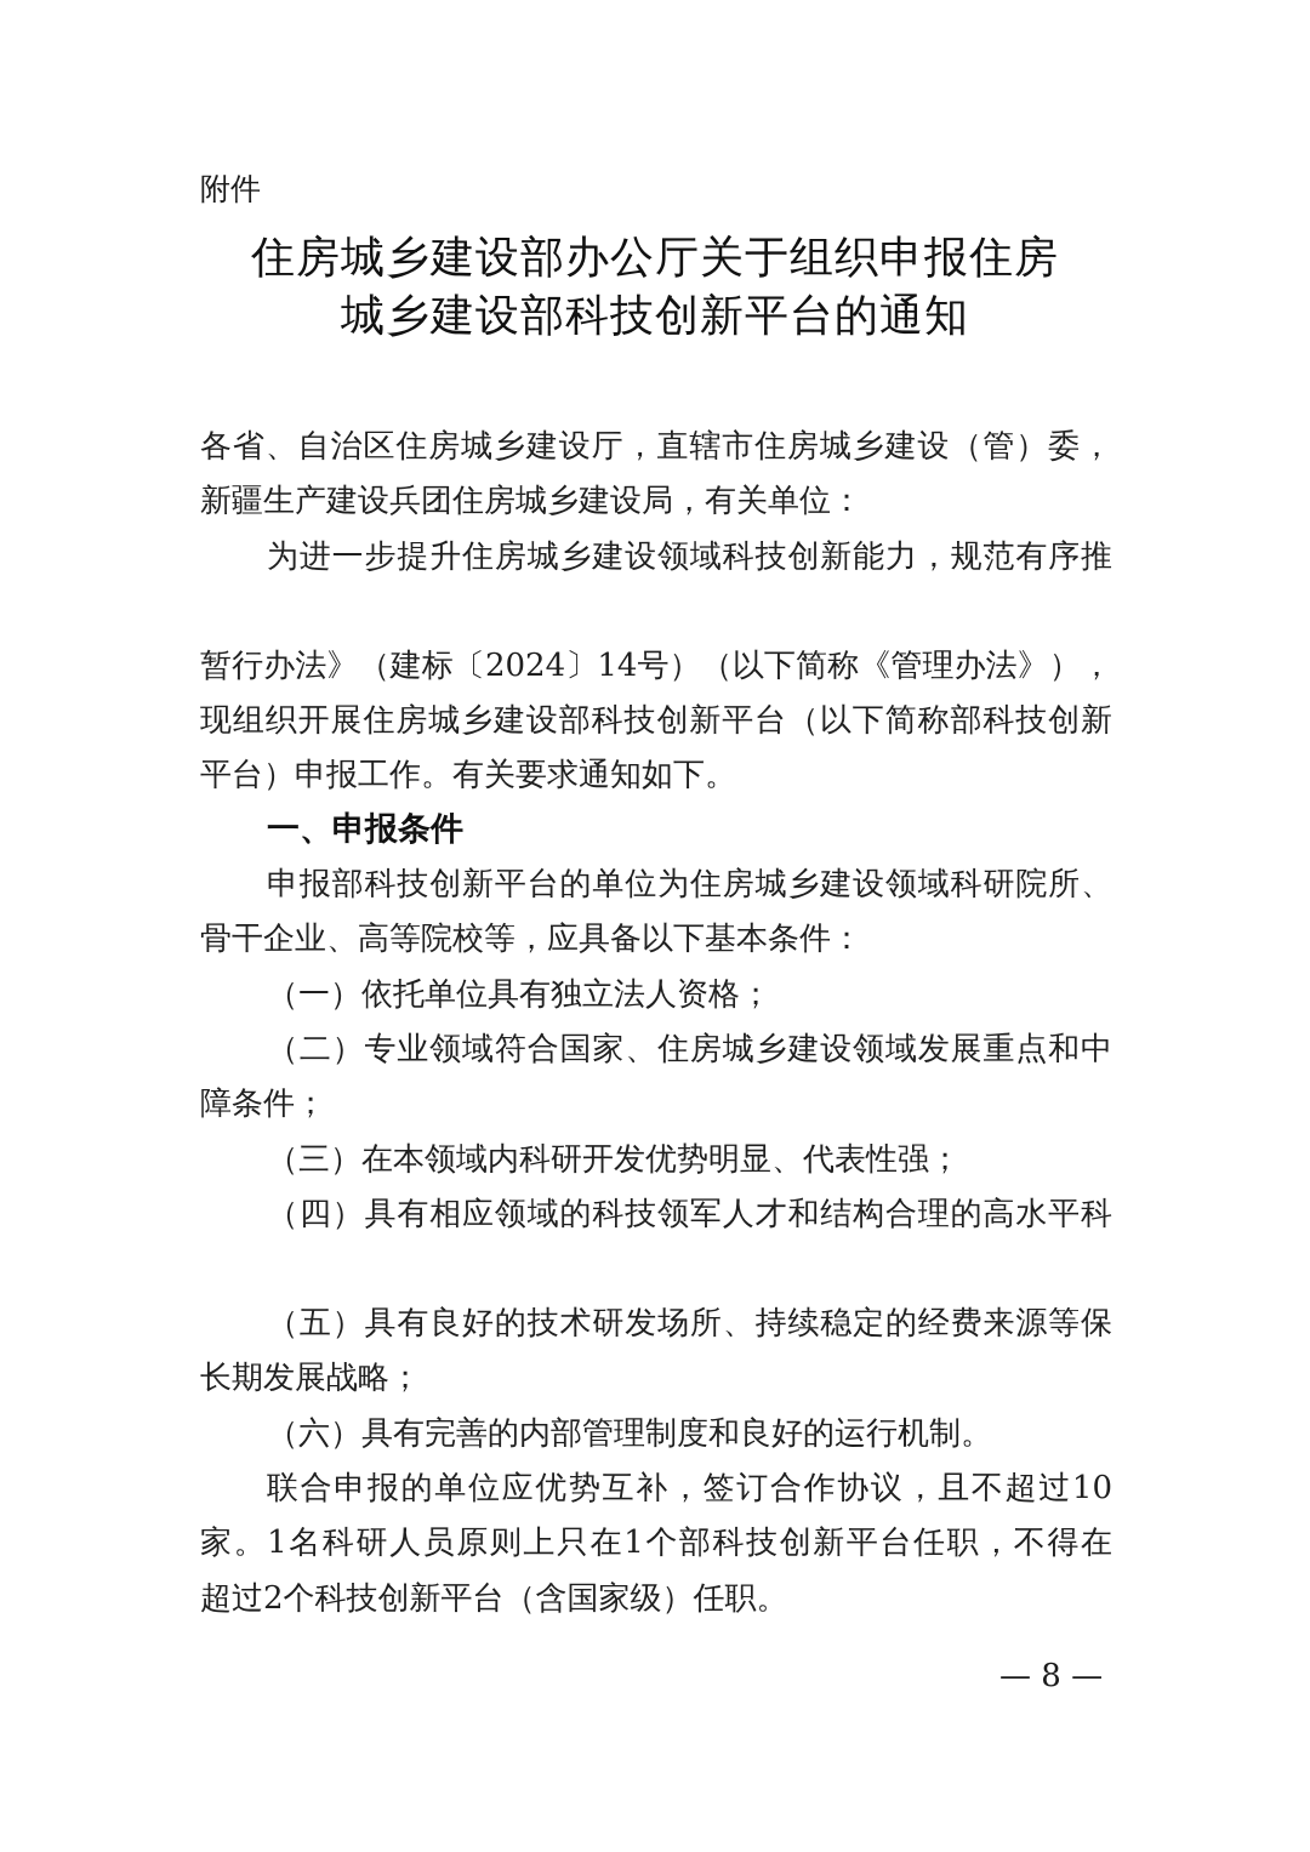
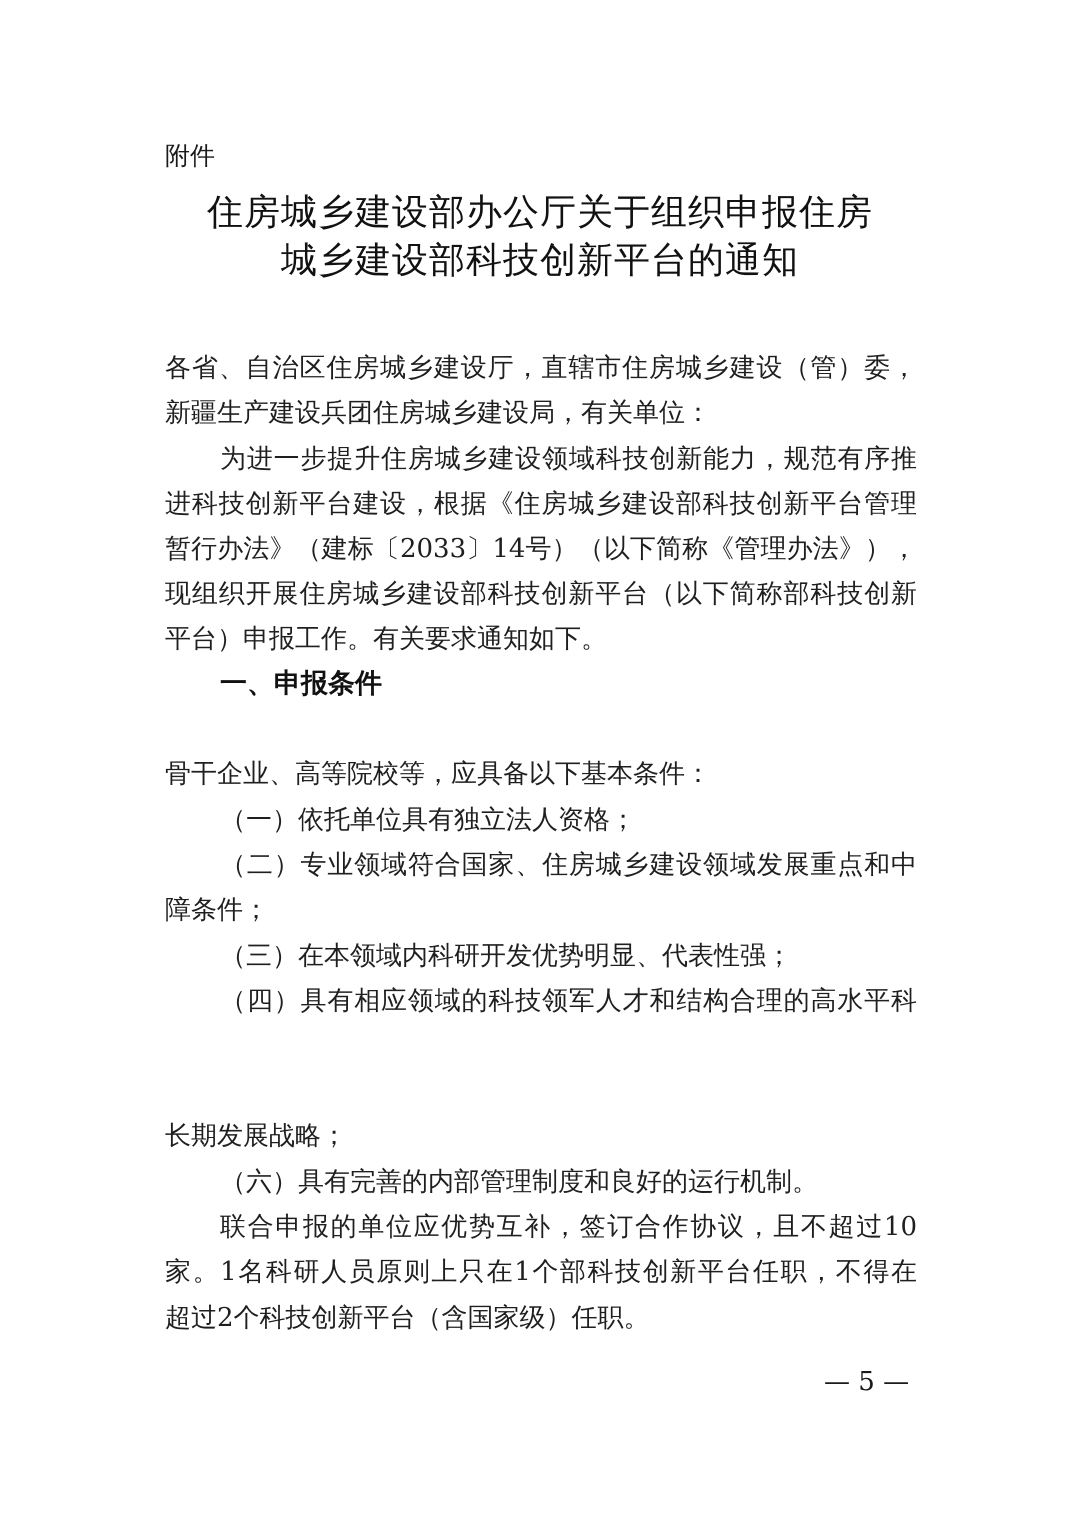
  附件
  住房城乡建设部办公厅关于组织申报住房
  城乡建设部科技创新平台的通知
  各省、自治区住房城乡建设厅，直辖市住房城乡建设（管）委，
  新疆生产建设兵团住房城乡建设局，有关单位：
  为进一步提升住房城乡建设领域科技创新能力，规范有序推
+ 进科技创新平台建设，根据《住房城乡建设部科技创新平台管理
- 暂行办法》（建标〔2024〕14号）（以下简称《管理办法》），
+ 暂行办法》（建标〔2033〕14号）（以下简称《管理办法》），
  现组织开展住房城乡建设部科技创新平台（以下简称部科技创新
  平台）申报工作。有关要求通知如下。
  一、申报条件
- 申报部科技创新平台的单位为住房城乡建设领域科研院所、
  骨干企业、高等院校等，应具备以下基本条件：
  （一）依托单位具有独立法人资格；
  （二）专业领域符合国家、住房城乡建设领域发展重点和中
  障条件；
  （三）在本领域内科研开发优势明显、代表性强；
  （四）具有相应领域的科技领军人才和结构合理的高水平科
- （五）具有良好的技术研发场所、持续稳定的经费来源等保
  长期发展战略；
  （六）具有完善的内部管理制度和良好的运行机制。
  联合申报的单位应优势互补，签订合作协议，且不超过10
  家。1名科研人员原则上只在1个部科技创新平台任职，不得在
  超过2个科技创新平台（含国家级）任职。
- — 8 —
+ — 5 —
